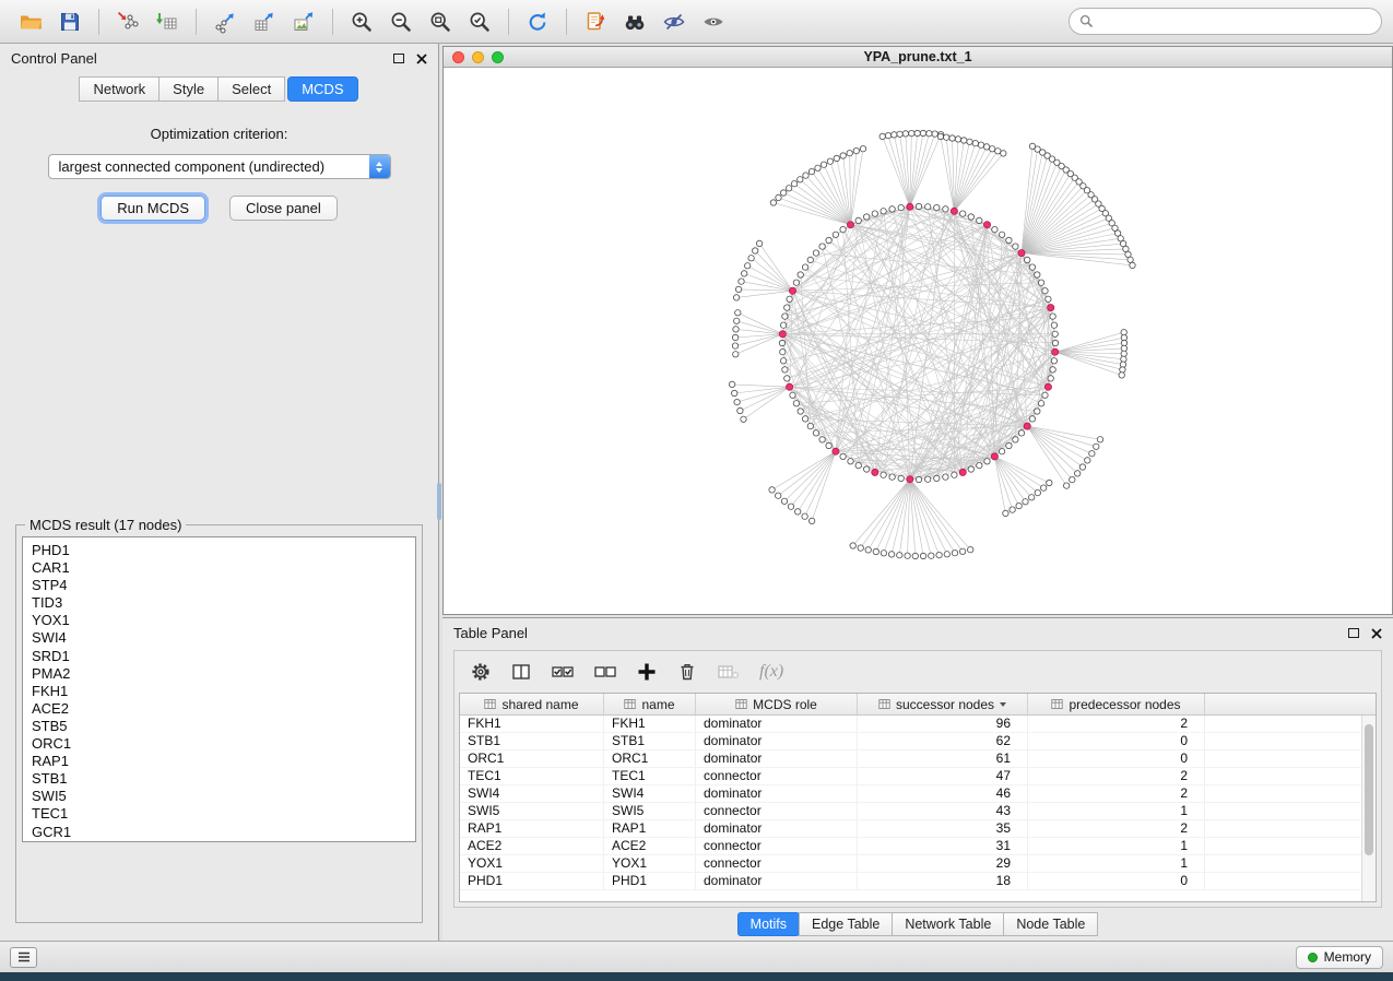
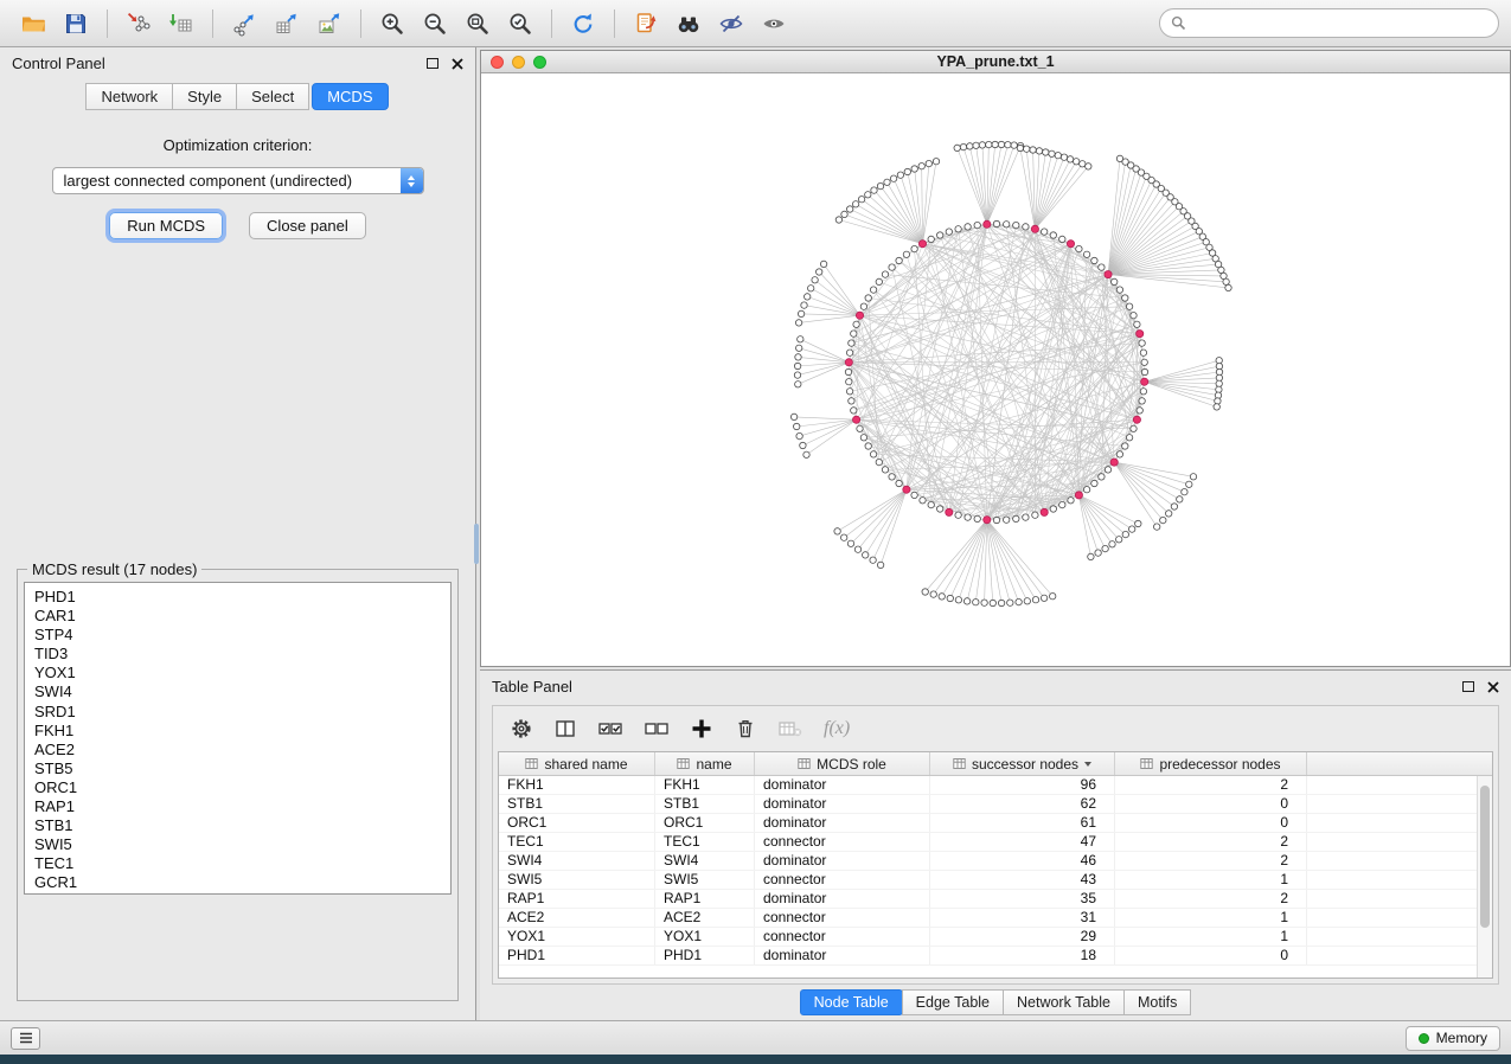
  Control Panel
  Network
  Style
  Select
  MCDS
  Optimization criterion:
  largest connected component (undirected)
  Run MCDS
  Close panel
  MCDS result (17 nodes)
  PHD1
  CAR1
  STP4
  TID3
  YOX1
  SWI4
  SRD1
- PMA2
  FKH1
  ACE2
  STB5
  ORC1
  RAP1
  STB1
  SWI5
  TEC1
  GCR1
  YPA_prune.txt_1
  Table Panel
  f(x)
  shared name
  name
  MCDS role
  successor nodes
  predecessor nodes
  FKH1
  FKH1
  dominator
  96
  2
  STB1
  STB1
  dominator
  62
  0
  ORC1
  ORC1
  dominator
  61
  0
  TEC1
  TEC1
  connector
  47
  2
  SWI4
  SWI4
  dominator
  46
  2
  SWI5
  SWI5
  connector
  43
  1
  RAP1
  RAP1
  dominator
  35
  2
  ACE2
  ACE2
  connector
  31
  1
  YOX1
  YOX1
  connector
  29
  1
  PHD1
  PHD1
  dominator
  18
  0
- Motifs
+ Node Table
  Edge Table
  Network Table
- Node Table
+ Motifs
  Memory
